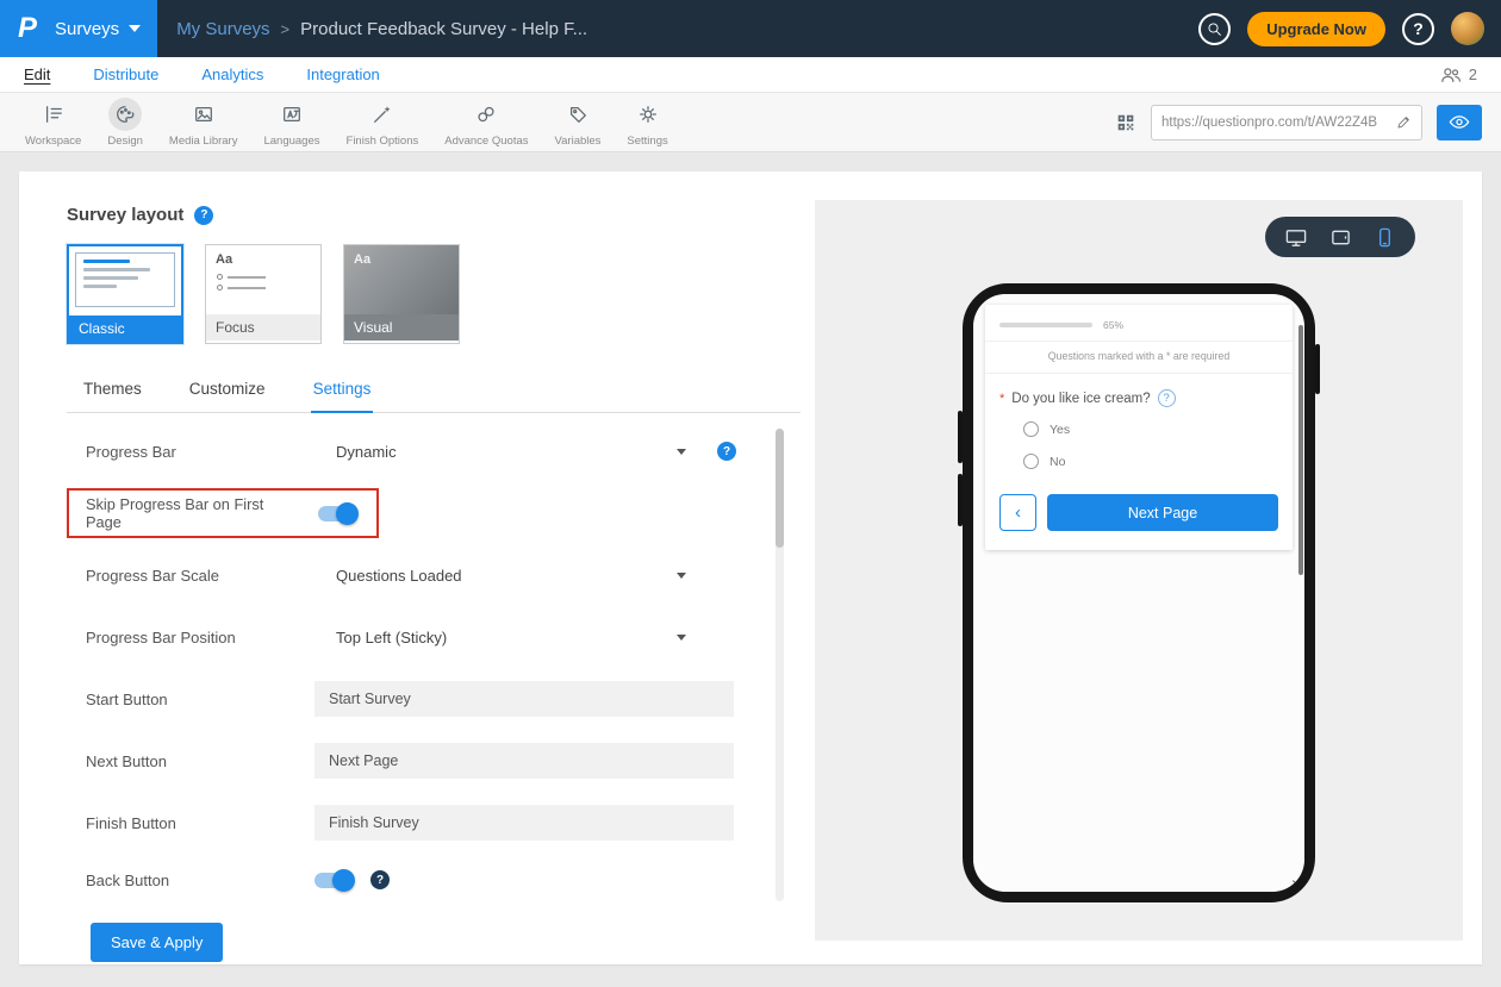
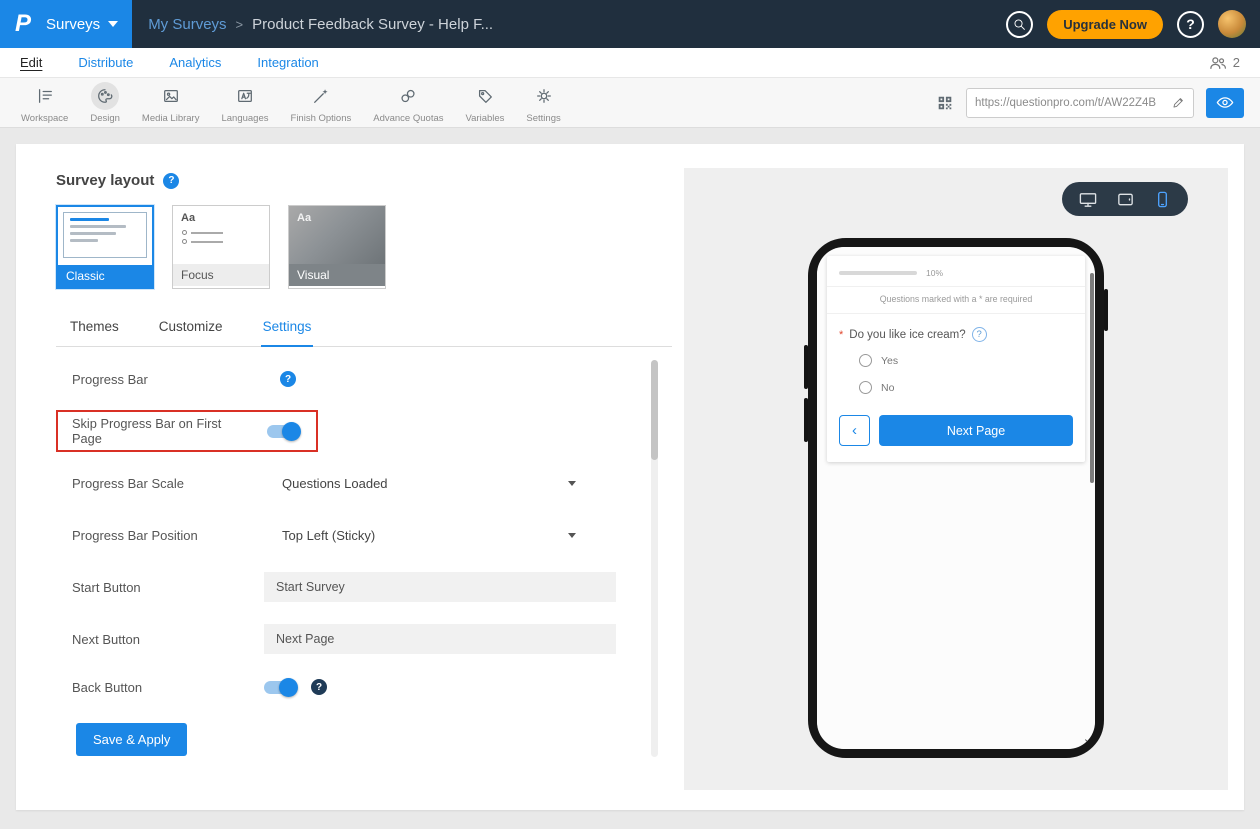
  P
  Surveys
  My Surveys
  >
  Product Feedback Survey - Help F...
  Upgrade Now
  ?
  Edit
  Distribute
  Analytics
  Integration
  2
  Workspace
  Design
  Media Library
  Languages
  Finish Options
  Advance Quotas
  Variables
  Settings
  https://questionpro.com/t/AW22Z4B
  Survey layout
  ?
  Classic
  Aa
  Focus
  Aa
  Visual
  Themes
  Customize
  Settings
  Progress Bar
- Dynamic
  ?
  Skip Progress Bar on First Page
  Progress Bar Scale
  Questions Loaded
  Progress Bar Position
  Top Left (Sticky)
  Start Button
  Start Survey
  Next Button
  Next Page
- Finish Button
- Finish Survey
  Back Button
  ?
  Save & Apply
- 65%
+ 10%
  Questions marked with a * are required
  *
  Do you like ice cream?
  ?
  Yes
  No
  ‹
  Next Page
  ⌄
